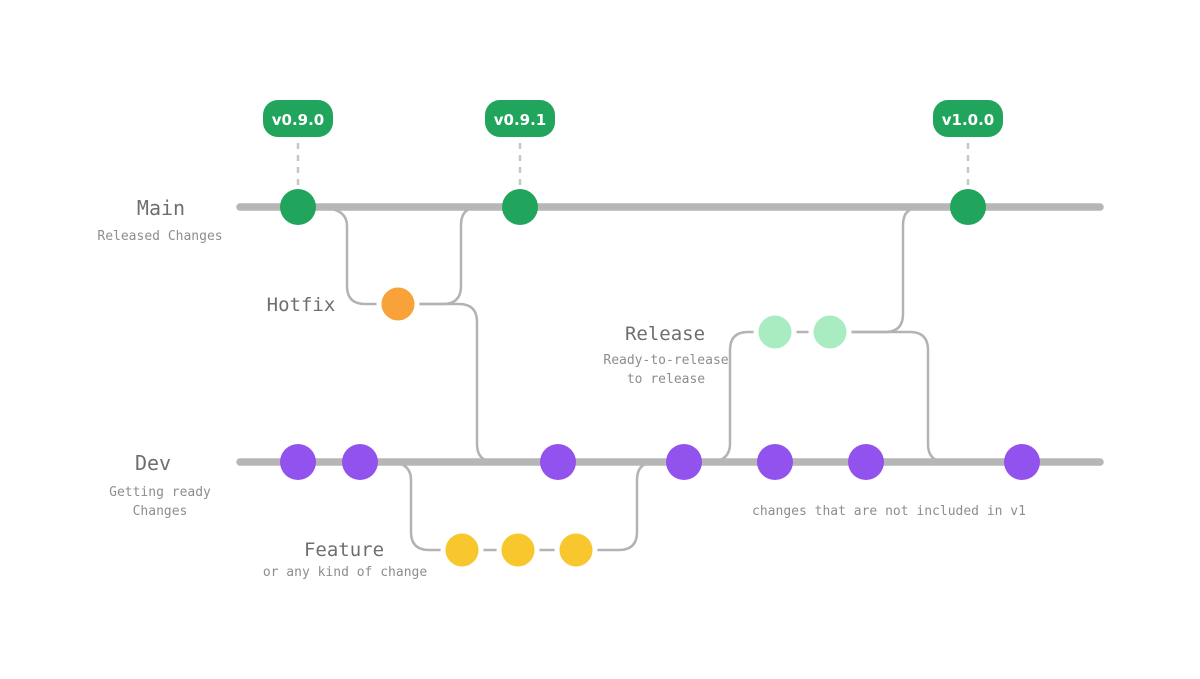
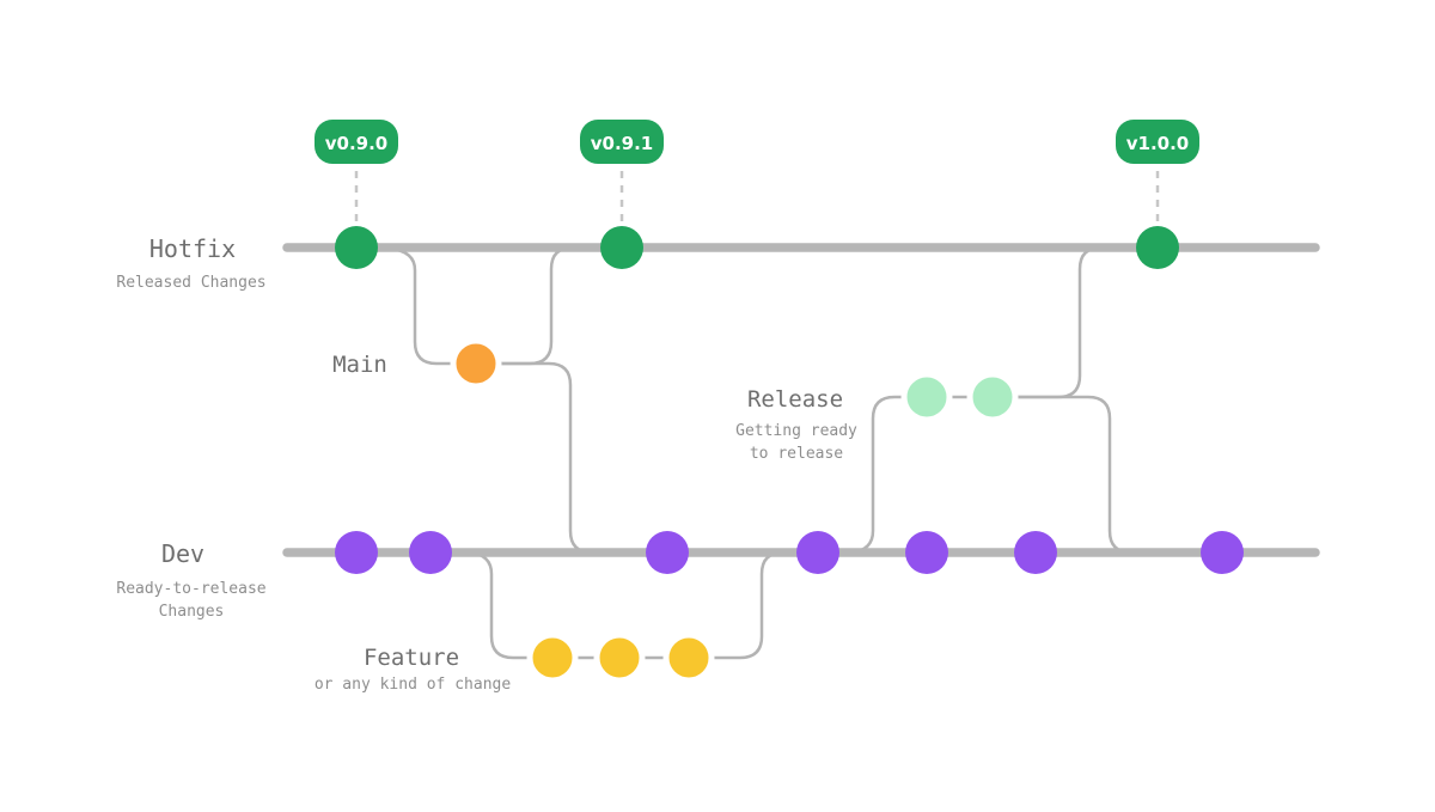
  v0.9.0
  v0.9.1
  v1.0.0
- Main
+ Hotfix
  Released Changes
  Dev
- Getting ready
+ Ready-to-release
  Changes
- Hotfix
+ Main
  Release
- Ready-to-release
+ Getting ready
  to release
  Feature
  or any kind of change
- changes that are not included in v1
